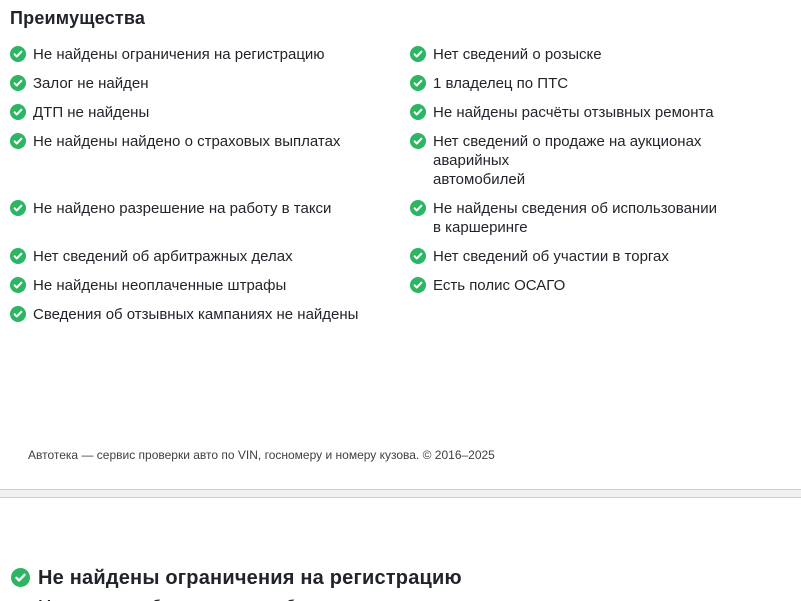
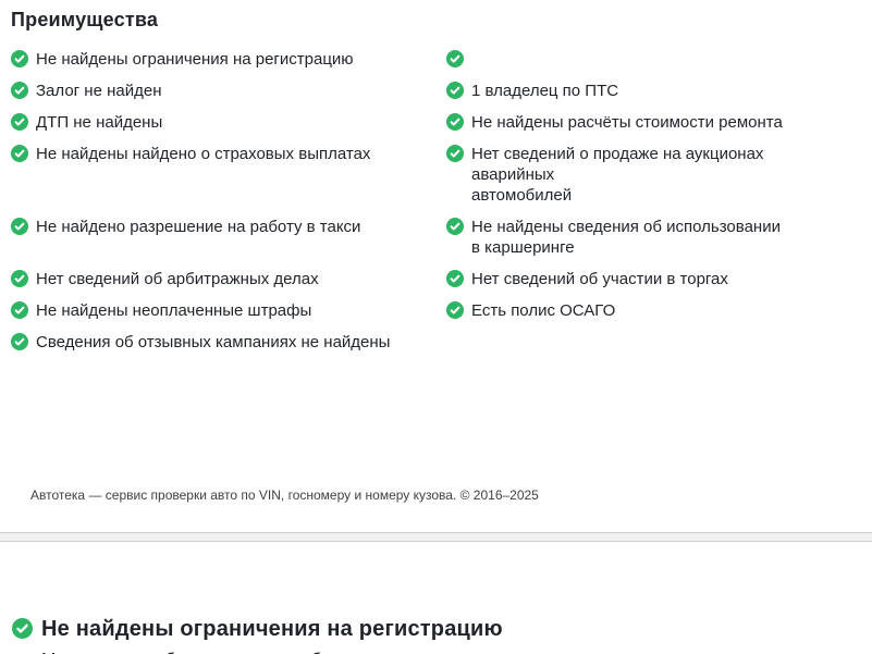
  Преимущества
  Не найдены ограничения на регистрацию
- Нет сведений о розыске
  Залог не найден
  1 владелец по ПТС
  ДТП не найдены
- Не найдены расчёты отзывных ремонта
+ Не найдены расчёты стоимости ремонта
  Не найдены найдено о страховых выплатах
  Нет сведений о продаже на аукционах аварийных
  автомобилей
  Не найдено разрешение на работу в такси
  Не найдены сведения об использовании
  в каршеринге
  Нет сведений об арбитражных делах
  Нет сведений об участии в торгах
  Не найдены неоплаченные штрафы
  Есть полис ОСАГО
  Сведения об отзывных кампаниях не найдены
  Автотека — сервис проверки авто по VIN, госномеру и номеру кузова. © 2016–2025
  Не найдены ограничения на регистрацию
